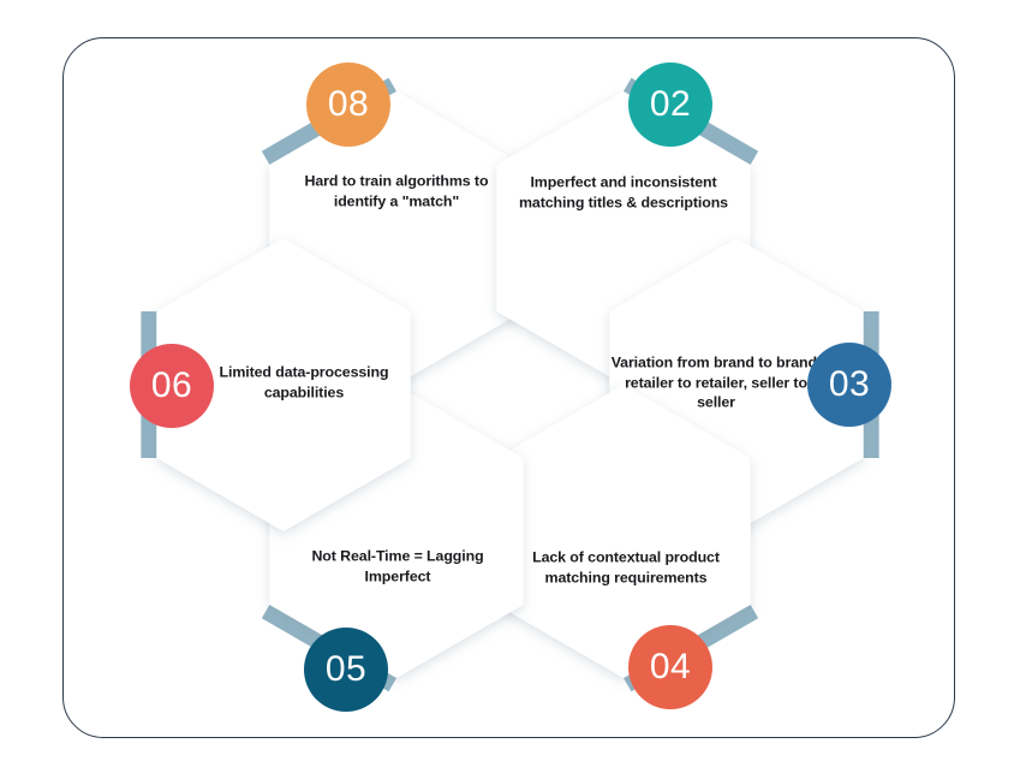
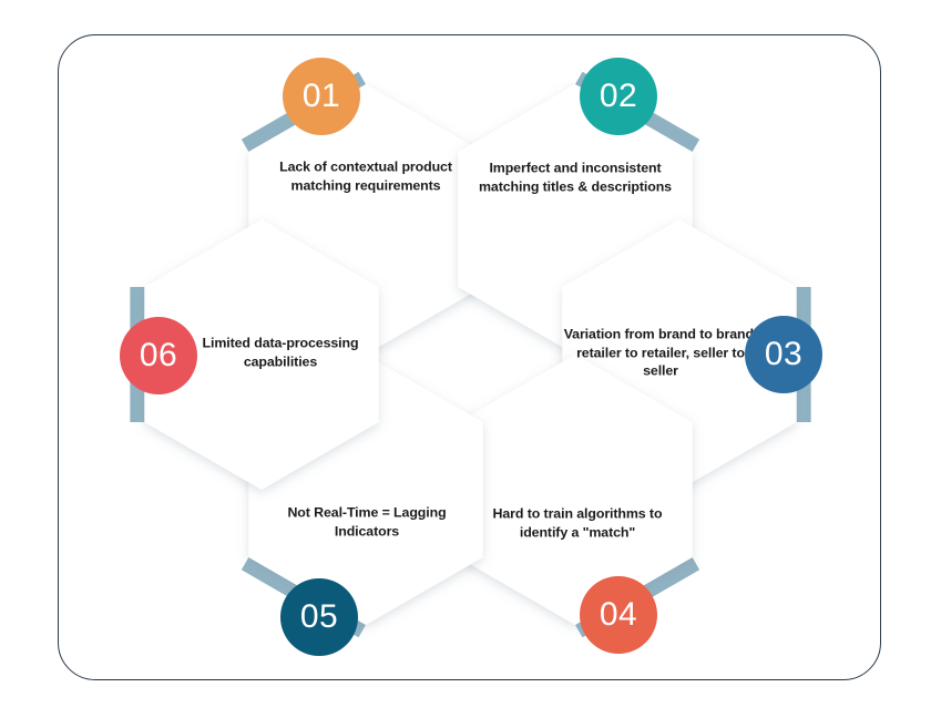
- Hard to train algorithms to identify a "match"
+ Lack of contextual product matching requirements
  Imperfect and inconsistent matching titles & descriptions
  Variation from brand to bran retailer to retailer, seller to seller
- Lack of contextual product matching requirements
+ Hard to train algorithms to identify a "match"
- Not Real-Time = Lagging Imperfect
+ Not Real-Time = Lagging Indicators
  Limited data-processing capabilities
- 08
+ 01
  02
  03
  04
  05
  06
